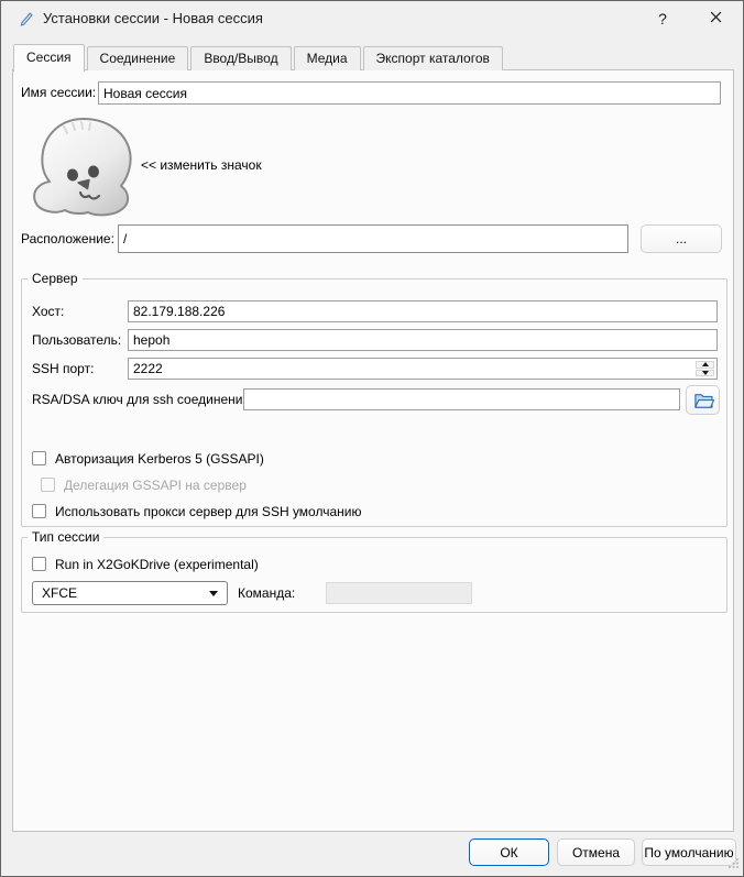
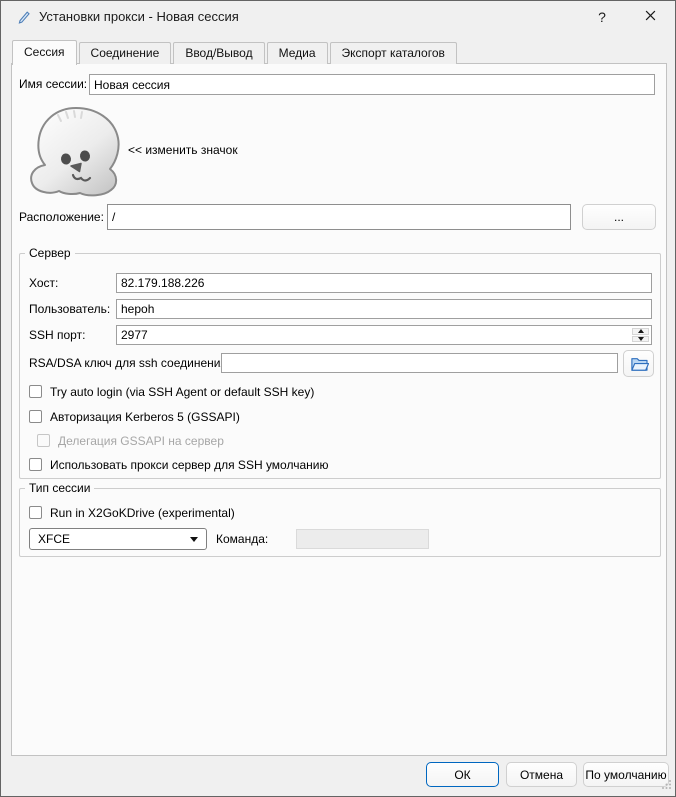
- Установки сессии - Новая сессия
+ Установки прокси - Новая сессия
  ?
  Сессия
  Соединение
  Ввод/Вывод
  Медиа
  Экспорт каталогов
  Имя сессии:
  Новая сессия
  << изменить значок
  Расположение:
  /
  ...
  Сервер
  Хост:
  82.179.188.226
  Пользователь:
  hepoh
  SSH порт:
- 2222
+ 2977
  RSA/DSA ключ для ssh соединени
+ Try auto login (via SSH Agent or default SSH key)
  Авторизация Kerberos 5 (GSSAPI)
  Делегация GSSAPI на сервер
  Использовать прокси сервер для SSH умолчанию
  Тип сессии
  Run in X2GoKDrive (experimental)
  XFCE
  Команда:
  ОК
  Отмена
  По умолчанию
